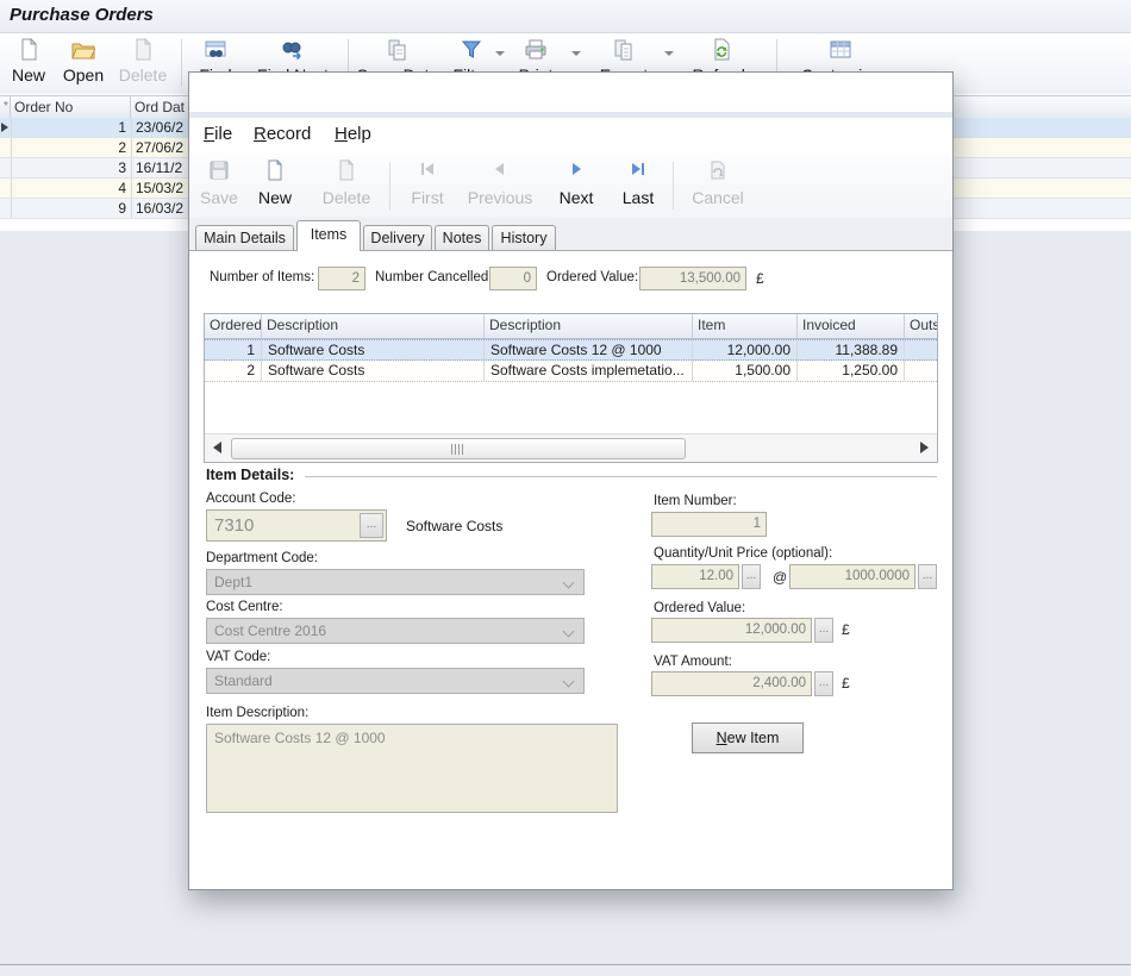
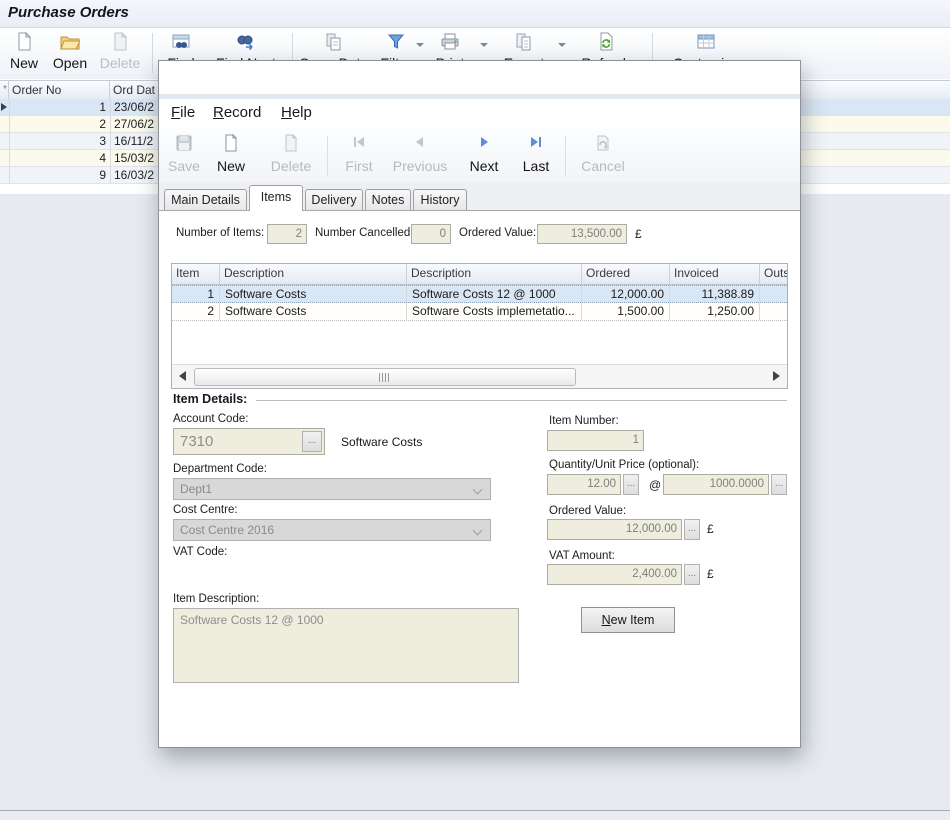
  Purchase Orders
  New
  Open
  Delete
  *
  Order No
  Ord Dat
  1
  23/06/2
  2
  27/06/2
  3
  16/11/2
  4
  15/03/2
  9
  16/03/2
  File
  Record
  Help
  Save
  New
  Delete
  First
  Previous
  Next
  Last
  Cancel
  Main Details
  Items
  Delivery
  Notes
  History
  Number of Items:
  2
  Number Cancelled
  0
  Ordered Value:
  13,500.00
  £
- Ordered
+ Item
  Description
  Description
- Item
+ Ordered
  Invoiced
  1
  Software Costs
  Software Costs 12 @ 1000
  12,000.00
  11,388.89
  2
  Software Costs
  Software Costs implemetatio...
  1,500.00
  1,250.00
  Item Details:
  Account Code:
  7310
  Software Costs
  Department Code:
  Dept1
  Cost Centre:
  Cost Centre 2016
  VAT Code:
- Standard
  Item Description:
  Software Costs 12 @ 1000
  Item Number:
  1
  Quantity/Unit Price (optional):
  12.00
  @
  1000.0000
  Ordered Value:
  12,000.00
  £
  VAT Amount:
  2,400.00
  £
  New Item
